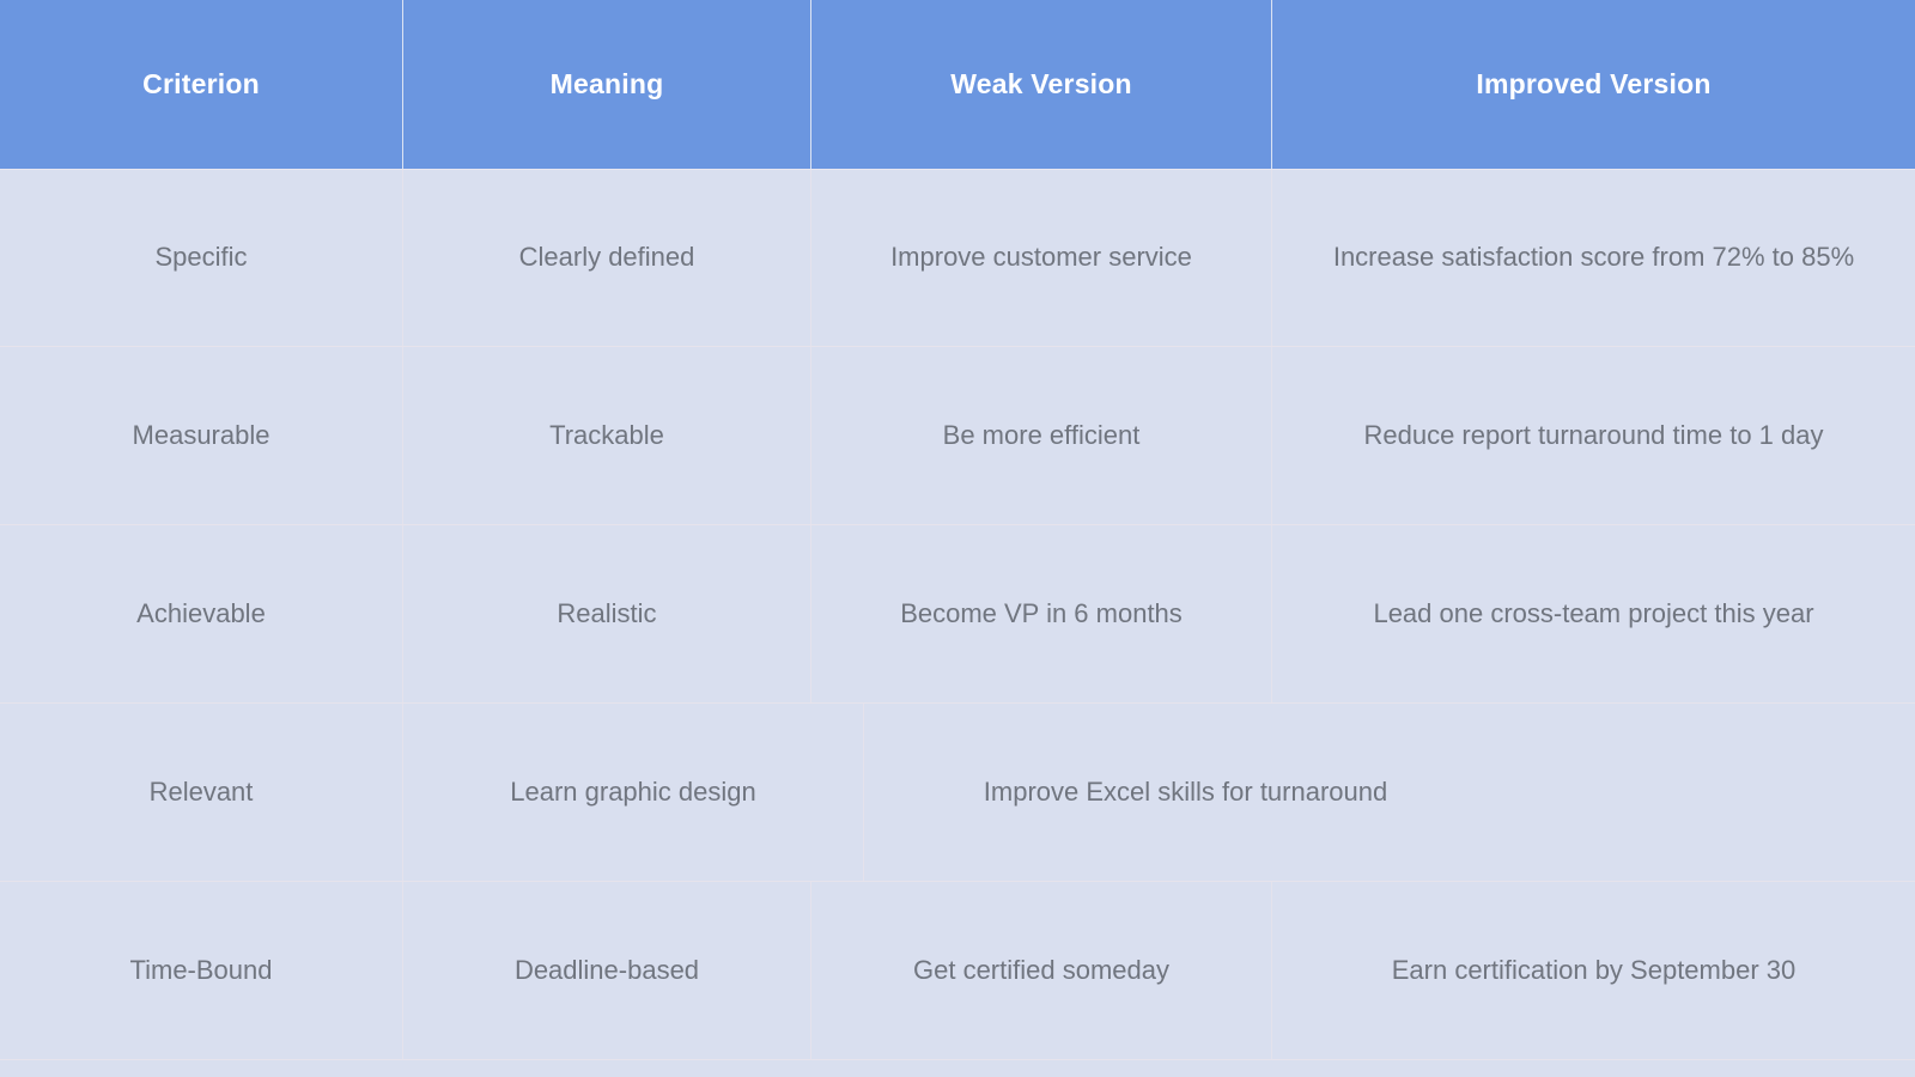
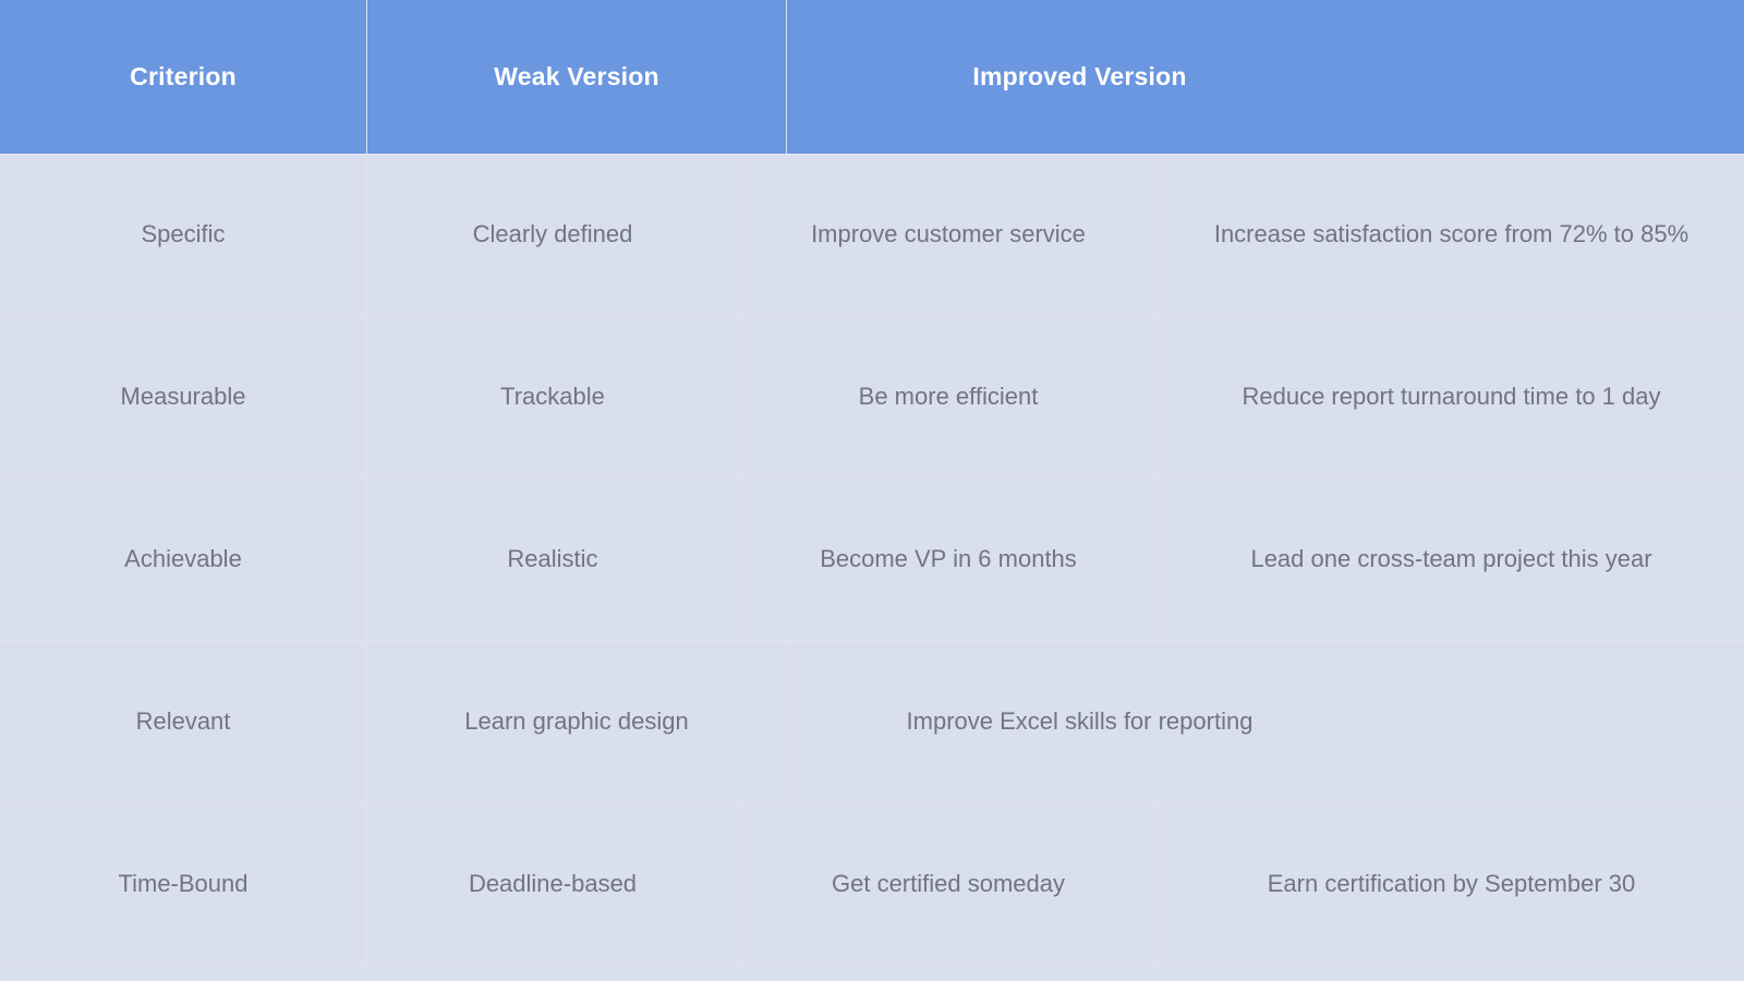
  Criterion
- Meaning
  Weak Version
  Improved Version
  Specific
  Clearly defined
  Improve customer service
  Increase satisfaction score from 72% to 85%
  Measurable
  Trackable
  Be more efficient
  Reduce report turnaround time to 1 day
  Achievable
  Realistic
  Become VP in 6 months
  Lead one cross-team project this year
  Relevant
  Learn graphic design
- Improve Excel skills for turnaround
+ Improve Excel skills for reporting
  Time-Bound
  Deadline-based
  Get certified someday
  Earn certification by September 30
